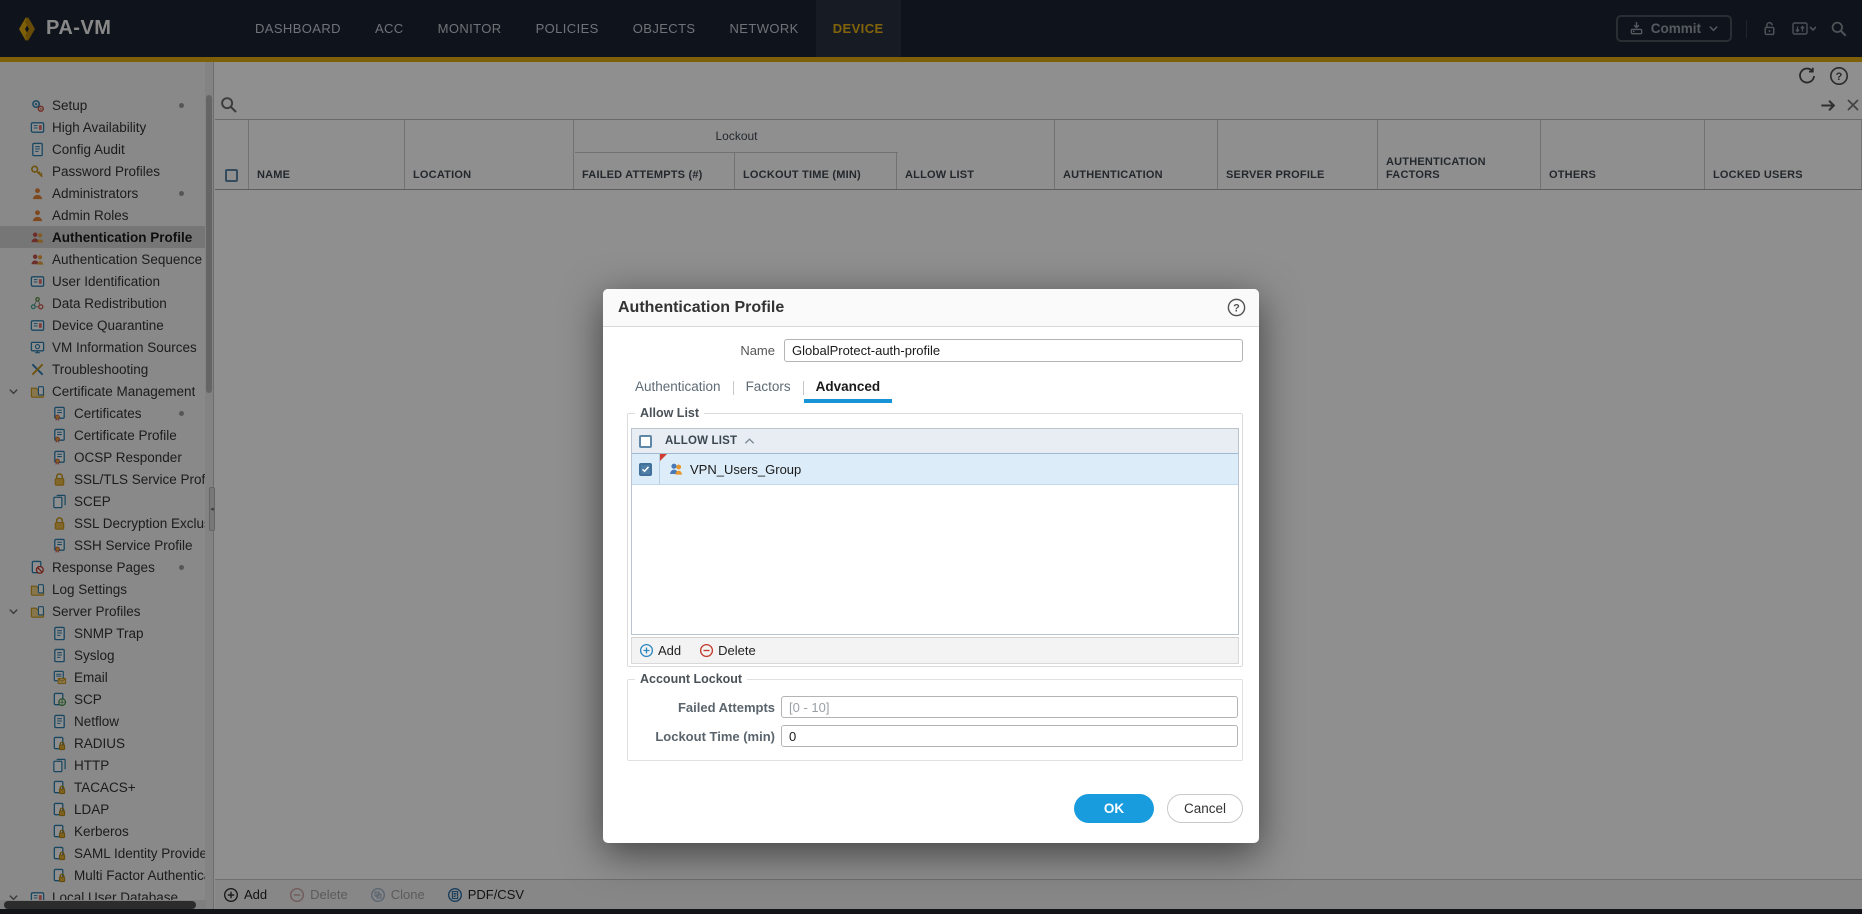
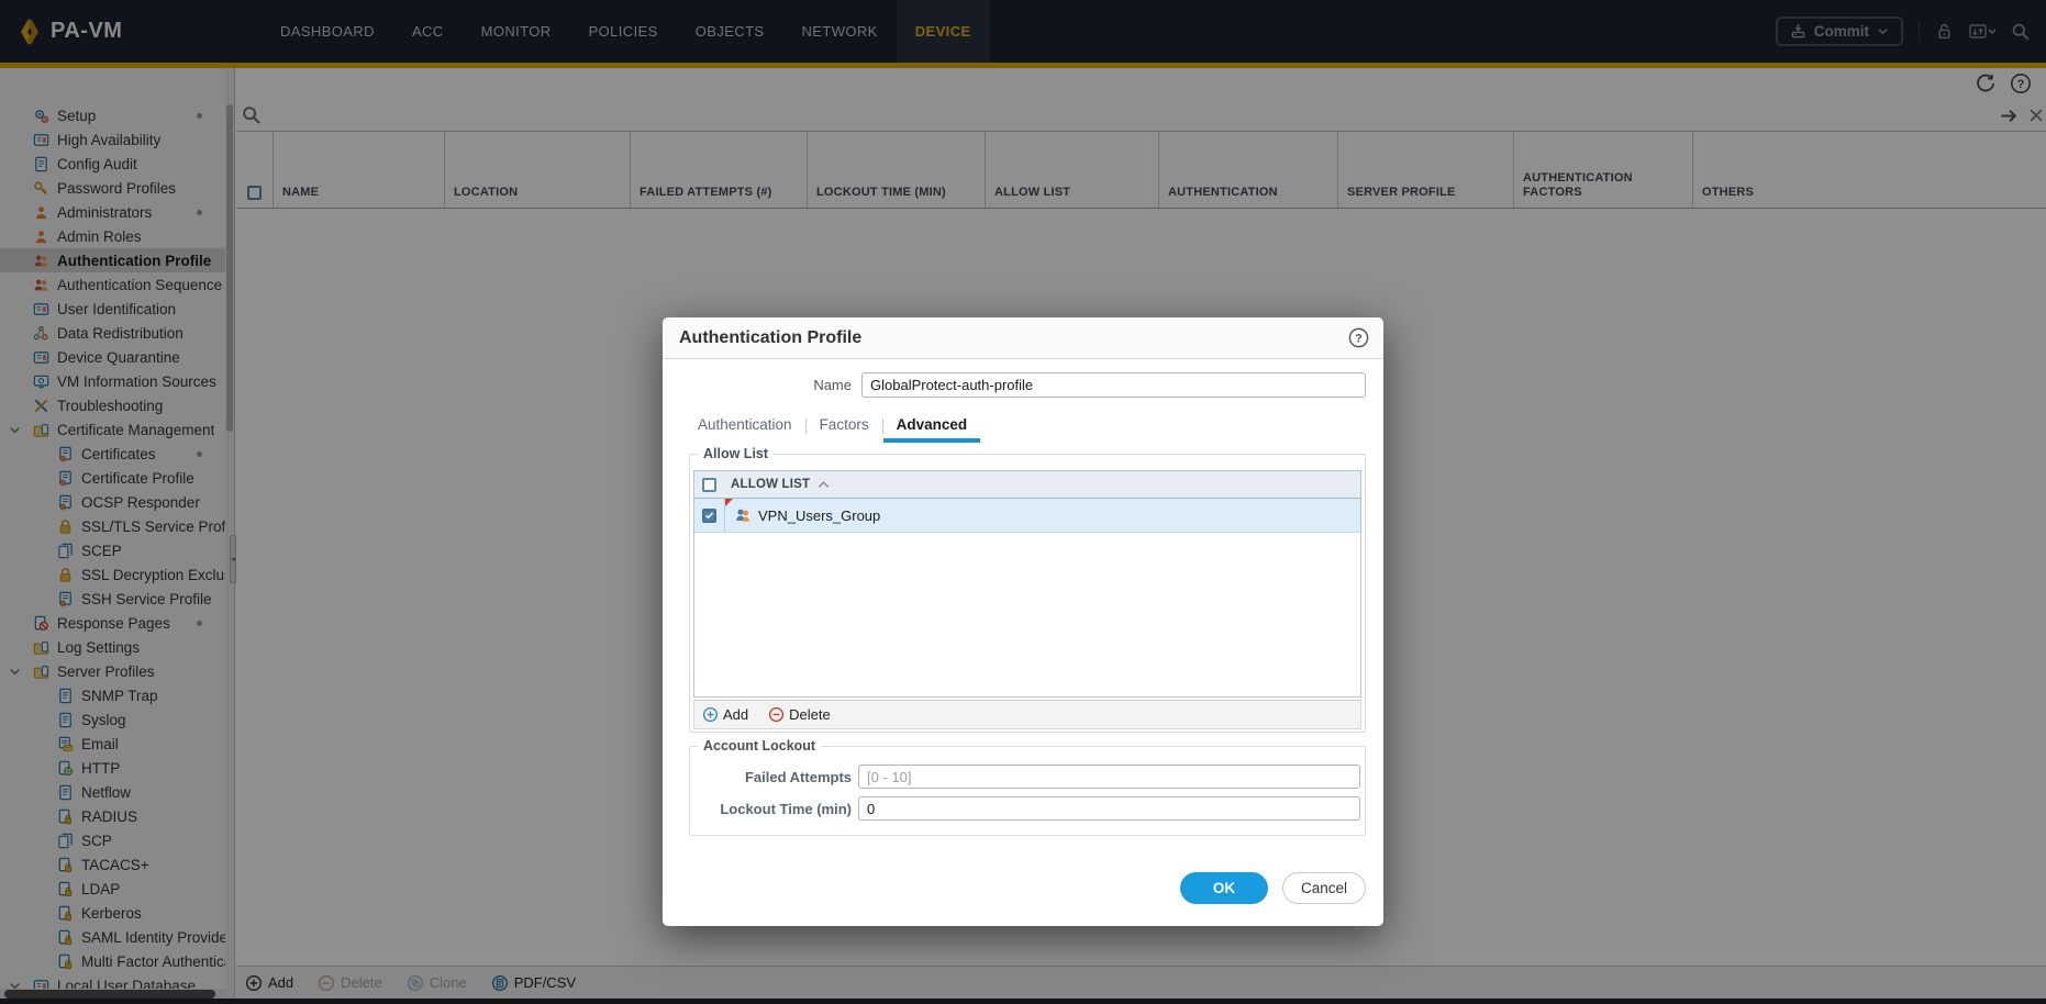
  PA-VM
  DASHBOARD
  ACC
  MONITOR
  POLICIES
  OBJECTS
  NETWORK
  DEVICE
  Commit
  Setup
  High Availability
  Config Audit
  Password Profiles
  Administrators
  Admin Roles
  Authentication Profile
  Authentication Sequence
  User Identification
  Data Redistribution
  Device Quarantine
  VM Information Sources
  Troubleshooting
  Certificate Management
  Certificates
  Certificate Profile
  OCSP Responder
  SSL/TLS Service Prof
  SCEP
  SSL Decryption Exclu
  SSH Service Profile
  Response Pages
  Log Settings
  Server Profiles
  SNMP Trap
  Syslog
  Email
- SCP
+ HTTP
  Netflow
  RADIUS
- HTTP
+ SCP
  TACACS+
  LDAP
  Kerberos
  SAML Identity Provide
  Multi Factor Authentic
  Local User Database
  ?
  NAME
  LOCATION
  FAILED ATTEMPTS (#)
  LOCKOUT TIME (MIN)
  ALLOW LIST
  AUTHENTICATION
  SERVER PROFILE
  AUTHENTICATION FACTORS
  OTHERS
- LOCKED USERS
- Lockout
  Add
  Delete
  Clone
  PDF/CSV
  Authentication Profile
  ?
  Name
  GlobalProtect-auth-profile
  Authentication
  Factors
  Advanced
  Allow List
  ALLOW LIST
  VPN_Users_Group
  Add
  Delete
  Account Lockout
  Failed Attempts
  [0 - 10]
  Lockout Time (min)
  0
  OK
  Cancel
